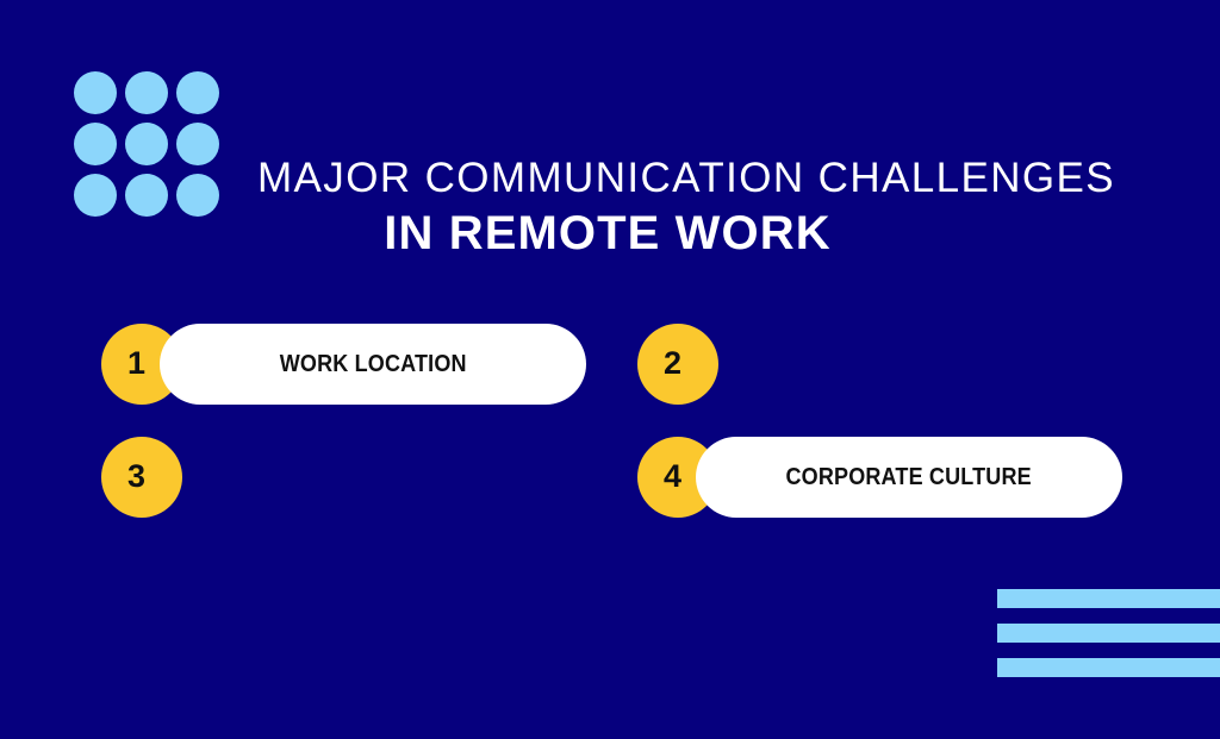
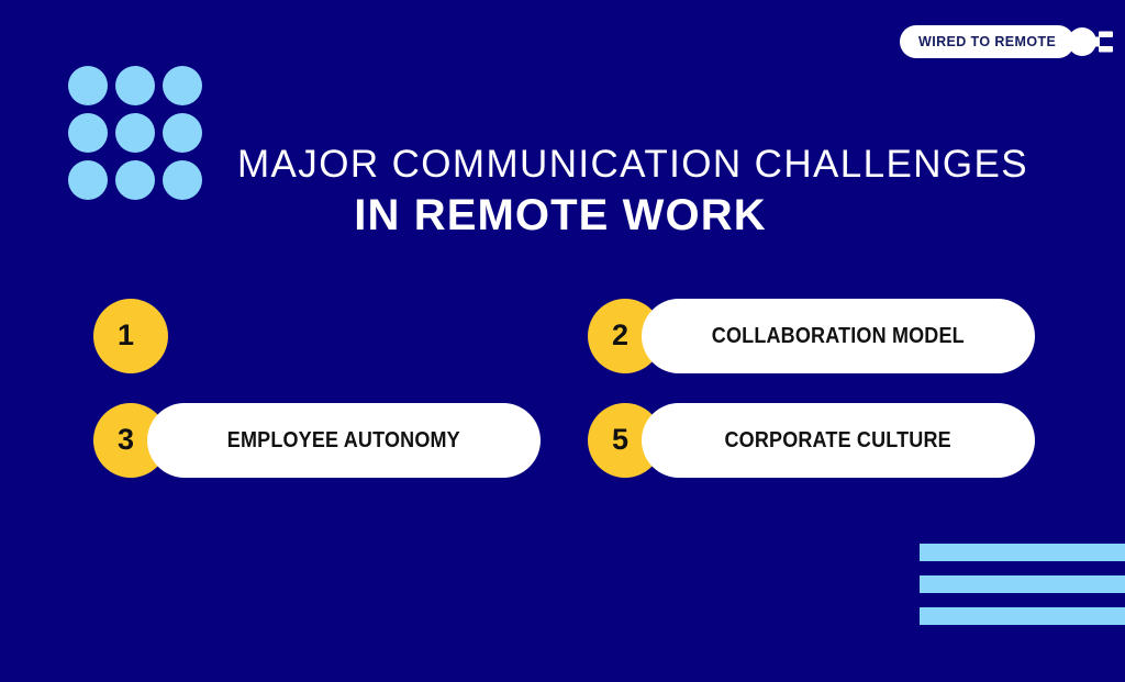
+ WIRED TO REMOTE
  MAJOR COMMUNICATION CHALL
  IN REMOTE WORK
  1
- WORK LOCATION
  2
+ COLLABORATION MODEL
  3
+ EMPLOYEE AUTONOMY
- 4
+ 5
  CORPORATE CULTURE
